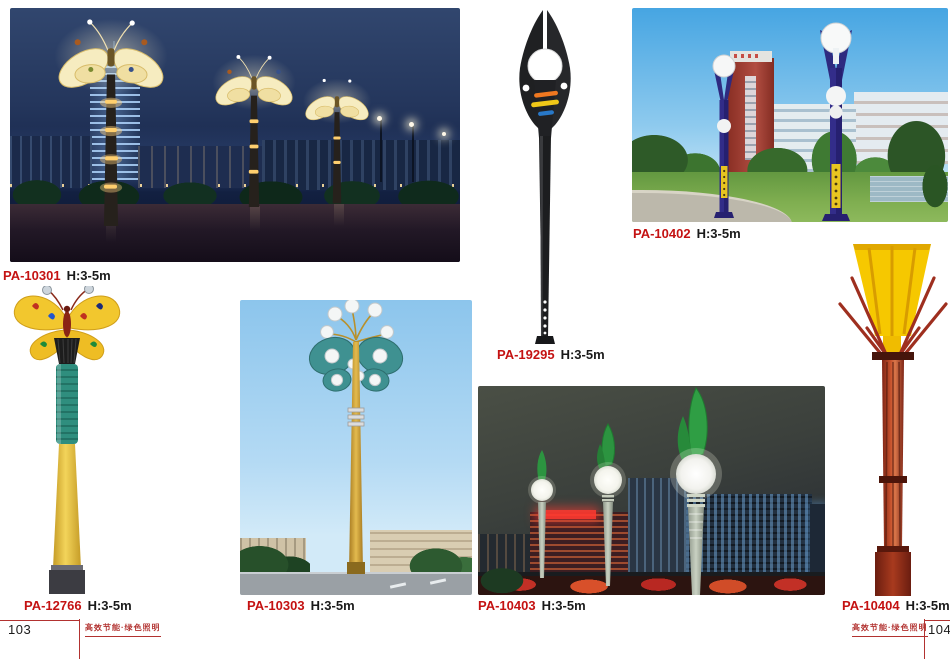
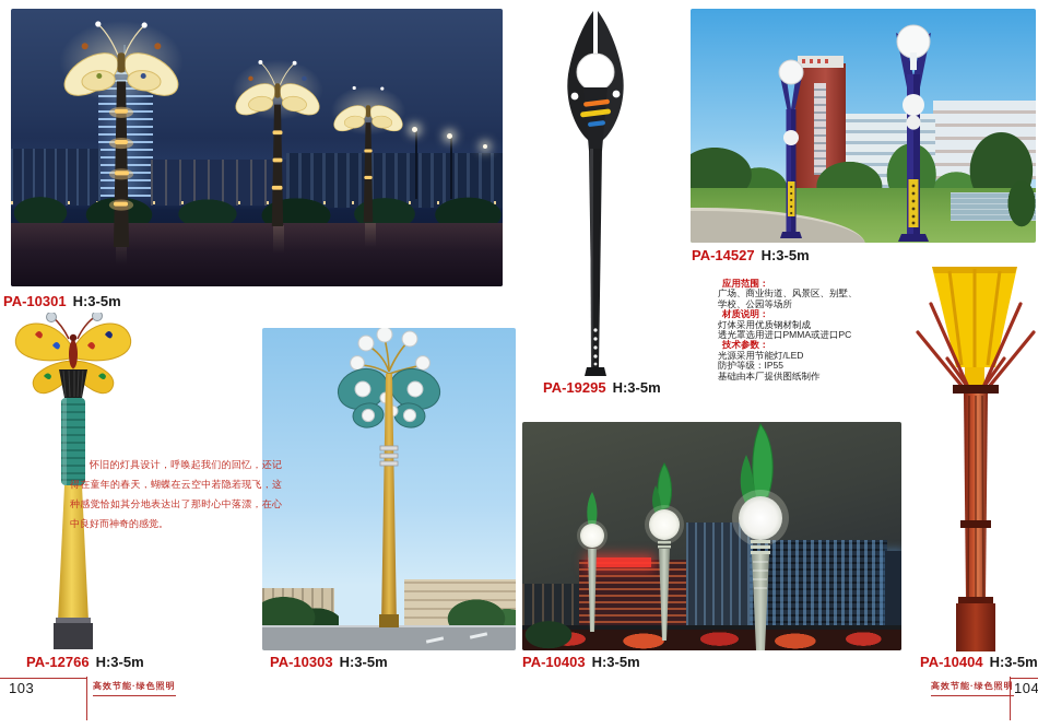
  PA-10301 H:3-5m
  PA-12766 H:3-5m
  PA-10303 H:3-5m
  PA-19295 H:3-5m
- PA-10402 H:3-5m
+ PA-14527 H:3-5m
  PA-10403 H:3-5m
  PA-10404 H:3-5m
+ 怀旧的灯具设计，呼唤起我们的回忆，还记得在童年的春天，蝴蝶在云空中若隐若现飞，这种感觉恰如其分地表达出了那时心中落漂，在心中良好而神奇的感觉。
+ 应用范围：
+ 广场、商业街道、风景区、别墅、
+ 学校、公园等场所
+ 材质说明：
+ 灯体采用优质钢材制成
+ 透光罩选用进口PMMA或进口PC
+ 技术参数：
+ 光源采用节能灯/LED
+ 防护等级：IP55
+ 基础由本厂提供图纸制作
  103
  高效节能·绿色照明
  高效节能·绿色照
  104
